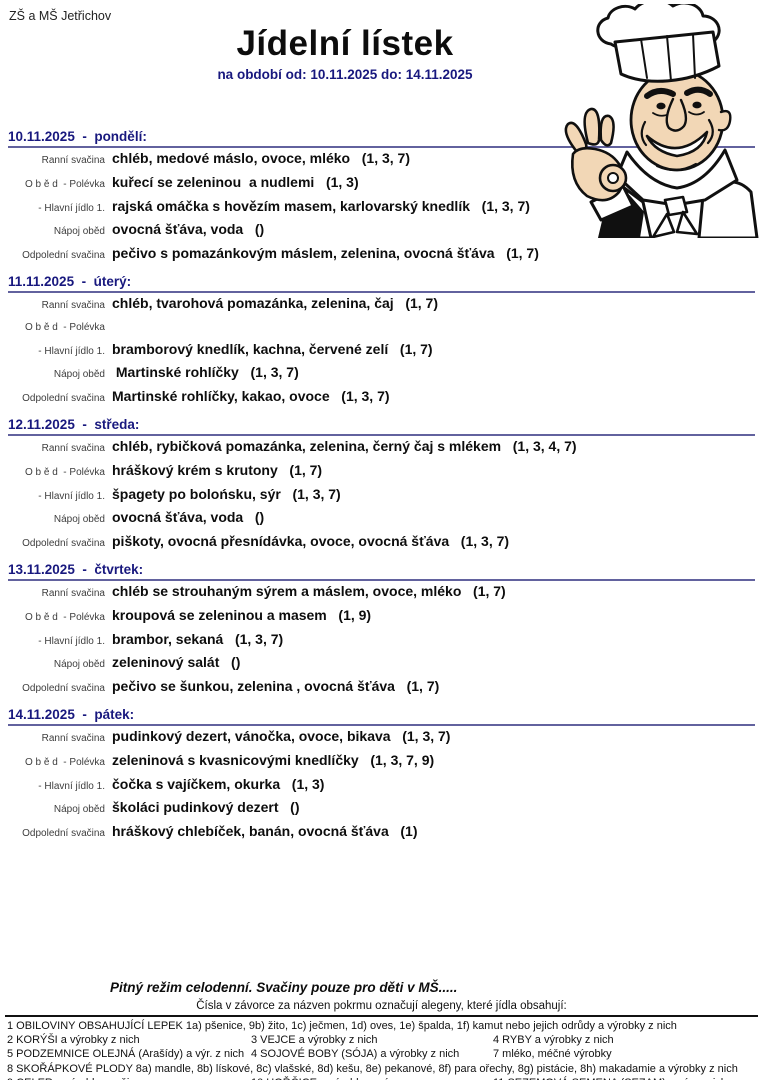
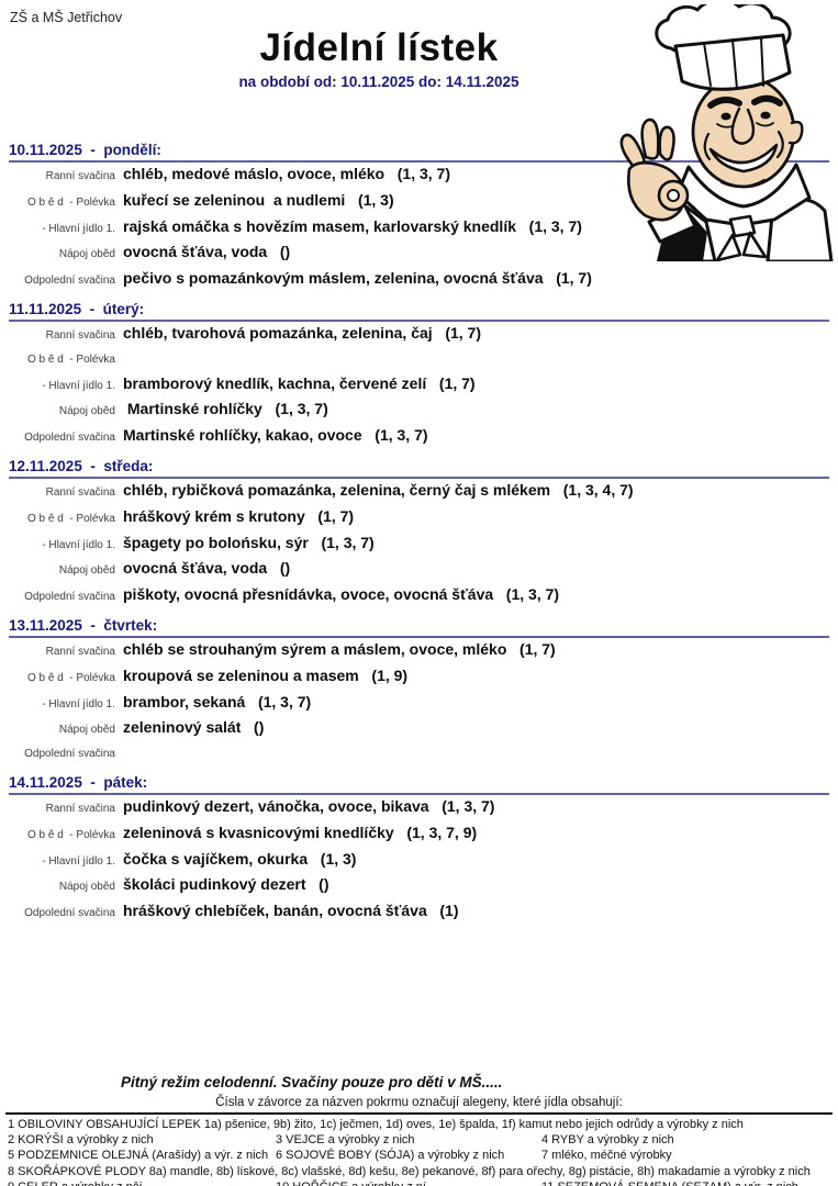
  ZŠ a MŠ Jetřichov
  Jídelní lístek
  na období od: 10.11.2025 do: 14.11.2025
  10.11.2025 - pondělí:
  Ranní svačina
  chléb, medové máslo, ovoce, mléko (1, 3, 7)
  O b ě d - Polévka
  kuřecí se zeleninou a nudlemi (1, 3)
  - Hlavní jídlo 1.
  rajská omáčka s hovězím masem, karlovarský knedlík (1, 3, 7)
  Nápoj oběd
  ovocná šťáva, voda ()
  Odpolední svačina
  pečivo s pomazánkovým máslem, zelenina, ovocná šťáva (1, 7)
  11.11.2025 - úterý:
  Ranní svačina
  chléb, tvarohová pomazánka, zelenina, čaj (1, 7)
  O b ě d - Polévka
  - Hlavní jídlo 1.
  bramborový knedlík, kachna, červené zelí (1, 7)
  Nápoj oběd
  Martinské rohlíčky (1, 3, 7)
  Odpolední svačina
  Martinské rohlíčky, kakao, ovoce (1, 3, 7)
  12.11.2025 - středa:
  Ranní svačina
  chléb, rybičková pomazánka, zelenina, černý čaj s mlékem (1, 3, 4, 7)
  O b ě d - Polévka
  hráškový krém s krutony (1, 7)
  - Hlavní jídlo 1.
  špagety po bolońsku, sýr (1, 3, 7)
  Nápoj oběd
  ovocná šťáva, voda ()
  Odpolední svačina
  piškoty, ovocná přesnídávka, ovoce, ovocná šťáva (1, 3, 7)
  13.11.2025 - čtvrtek:
  Ranní svačina
  chléb se strouhaným sýrem a máslem, ovoce, mléko (1, 7)
  O b ě d - Polévka
  kroupová se zeleninou a masem (1, 9)
  - Hlavní jídlo 1.
  brambor, sekaná (1, 3, 7)
  Nápoj oběd
  zeleninový salát ()
  Odpolední svačina
- pečivo se šunkou, zelenina , ovocná šťáva (1, 7)
  14.11.2025 - pátek:
  Ranní svačina
  pudinkový dezert, vánočka, ovoce, bikava (1, 3, 7)
  O b ě d - Polévka
  zeleninová s kvasnicovými knedlíčky (1, 3, 7, 9)
  - Hlavní jídlo 1.
  čočka s vajíčkem, okurka (1, 3)
  Nápoj oběd
  školáci pudinkový dezert ()
  Odpolední svačina
  hráškový chlebíček, banán, ovocná šťáva (1)
  Pitný režim celodenní. Svačiny pouze pro děti v MŠ.....
  Čísla v závorce za názven pokrmu označují alegeny, které jídla obsahují:
  1 OBILOVINY OBSAHUJÍCÍ LEPEK 1a) pšenice, 9b) žito, 1c) ječmen, 1d) oves, 1e) špalda, 1f) kamut nebo jejich odrůdy a výrobky z nich
  2 KORÝŠI a výrobky z nich
  3 VEJCE a výrobky z nich
  4 RYBY a výrobky z nich
  5 PODZEMNICE OLEJNÁ (Arašídy) a výr. z nich
- 4 SOJOVÉ BOBY (SÓJA) a výrobky z nich
+ 6 SOJOVÉ BOBY (SÓJA) a výrobky z nich
  7 mléko, méčné výrobky
  8 SKOŘÁPKOVÉ PLODY 8a) mandle, 8b) lískové, 8c) vlašské, 8d) kešu, 8e) pekanové, 8f) para ořechy, 8g) pistácie, 8h) makadamie a výrobky z nich
